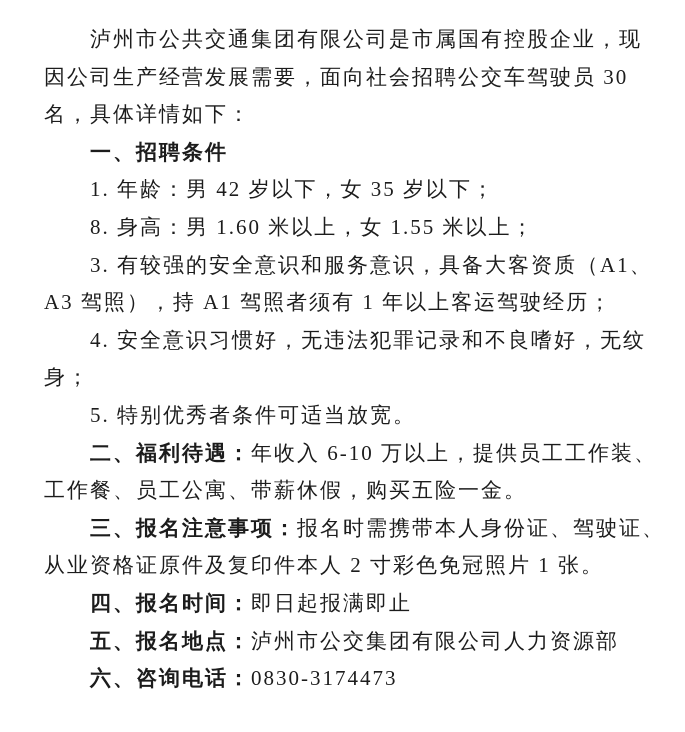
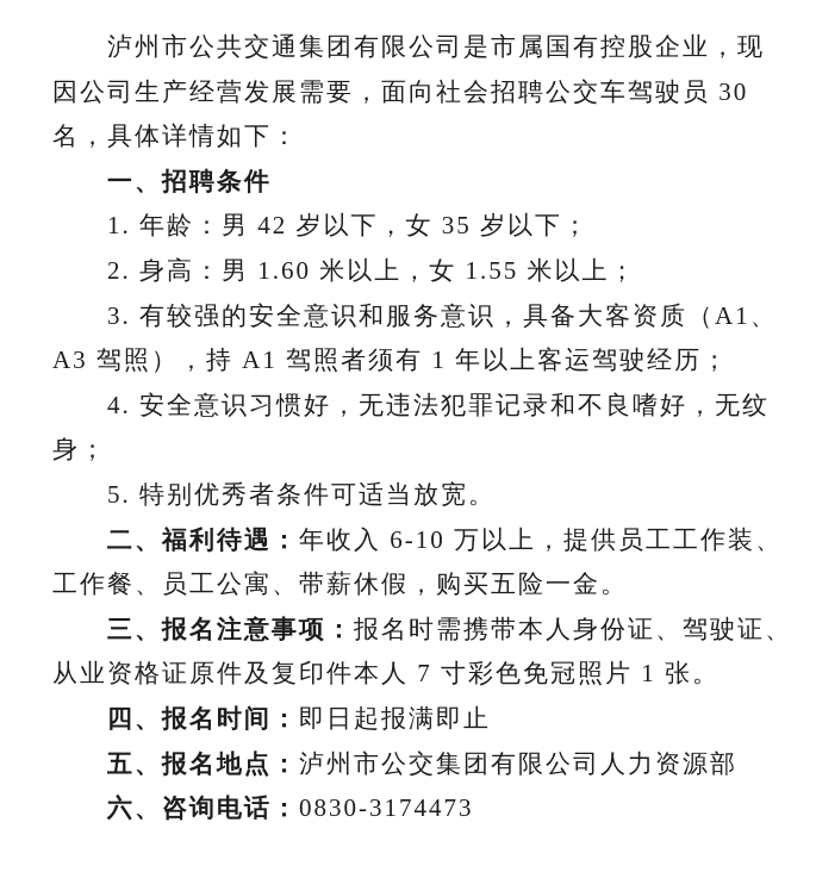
  泸州市公共交通集团有限公司是市属国有控股企业，现
  因公司生产经营发展需要，面向社会招聘公交车驾驶员 30
  名，具体详情如下：
  一、招聘条件
  1. 年龄：男 42 岁以下，女 35 岁以下；
- 8. 身高：男 1.60 米以上，女 1.55 米以上；
+ 2. 身高：男 1.60 米以上，女 1.55 米以上；
  3. 有较强的安全意识和服务意识，具备大客资质（A1、
  A3 驾照），持 A1 驾照者须有 1 年以上客运驾驶经历；
  4. 安全意识习惯好，无违法犯罪记录和不良嗜好，无纹
  身；
  5. 特别优秀者条件可适当放宽。
  二、福利待遇：年收入 6-10 万以上，提供员工工作装、
  工作餐、员工公寓、带薪休假，购买五险一金。
  三、报名注意事项：报名时需携带本人身份证、驾驶证、
- 从业资格证原件及复印件本人 2 寸彩色免冠照片 1 张。
+ 从业资格证原件及复印件本人 7 寸彩色免冠照片 1 张。
  四、报名时间：即日起报满即止
  五、报名地点：泸州市公交集团有限公司人力资源部
  六、咨询电话：0830-3174473
